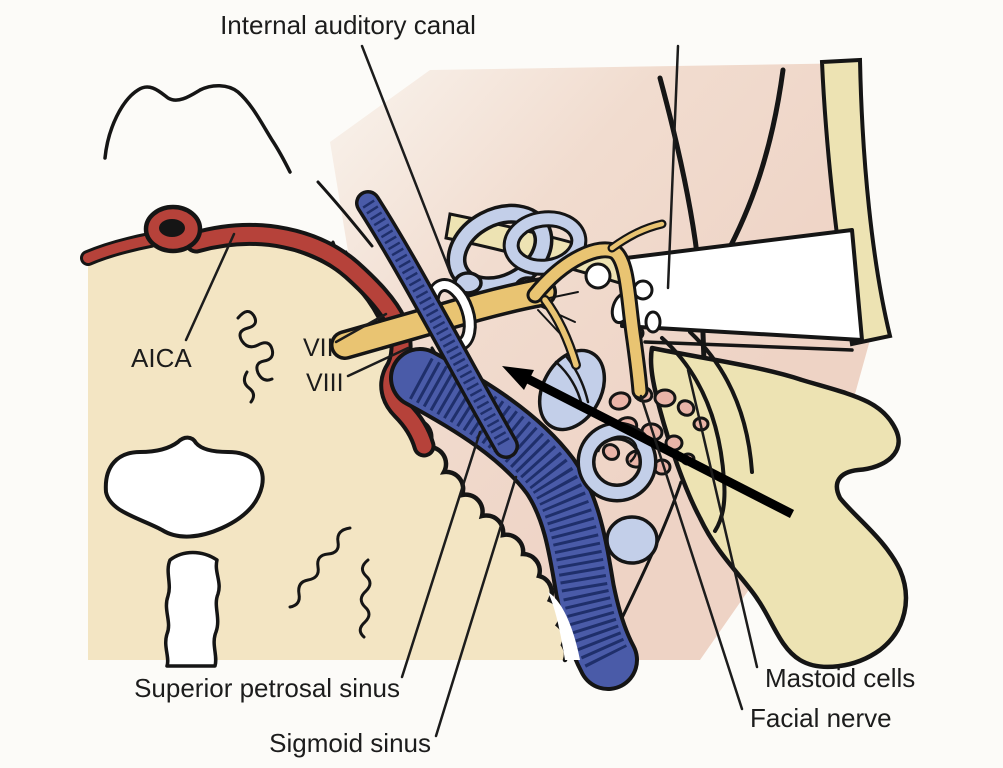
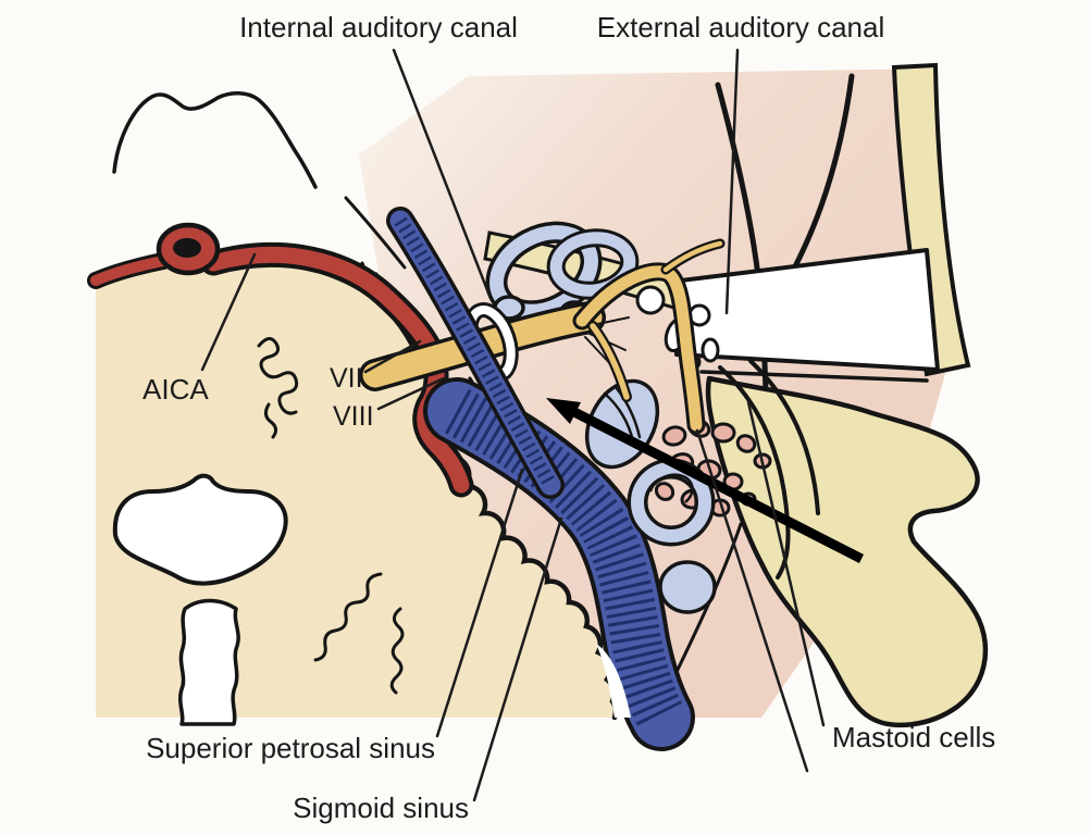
  Internal auditory canal
+ External auditory canal
  AICA
  VII
  VIII
  Superior petrosal sinus
  Sigmoid sinus
  Mastoid cells
- Facial nerve
